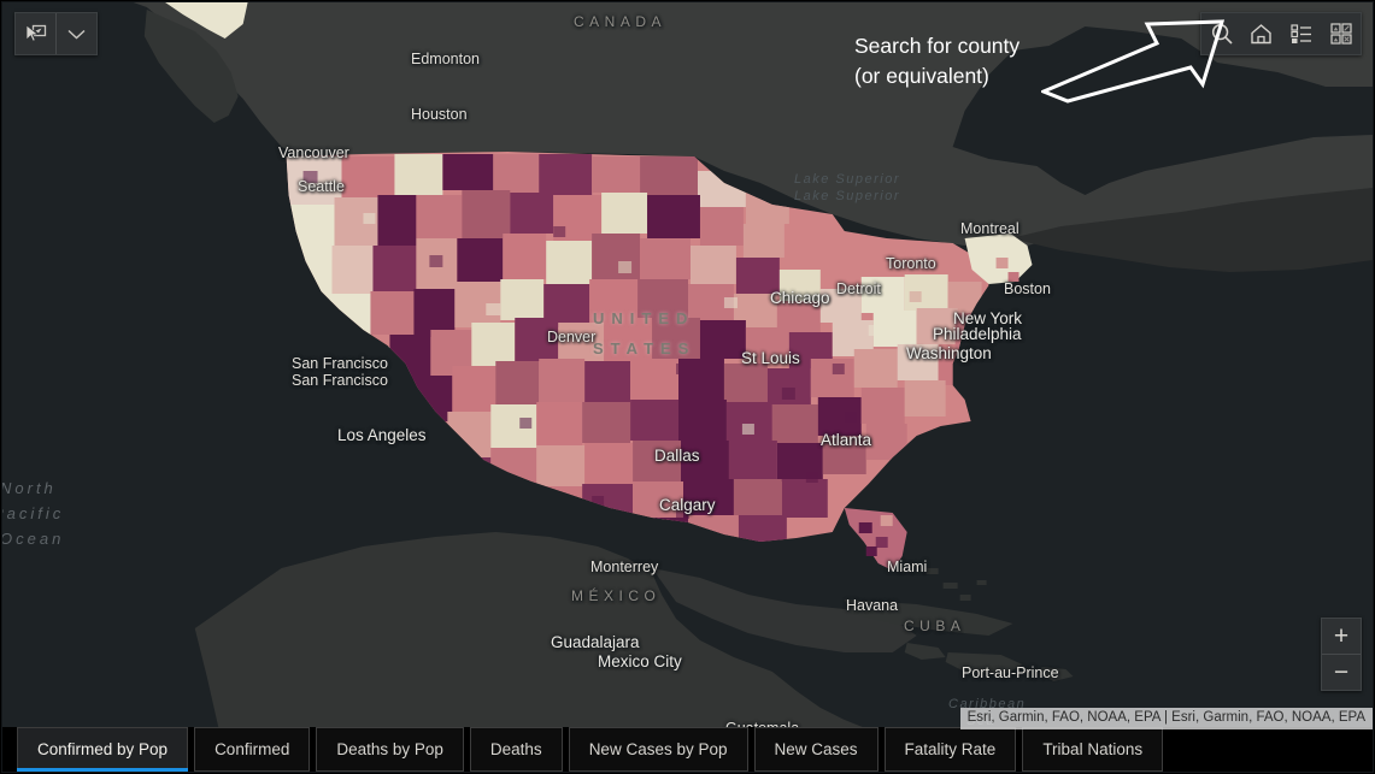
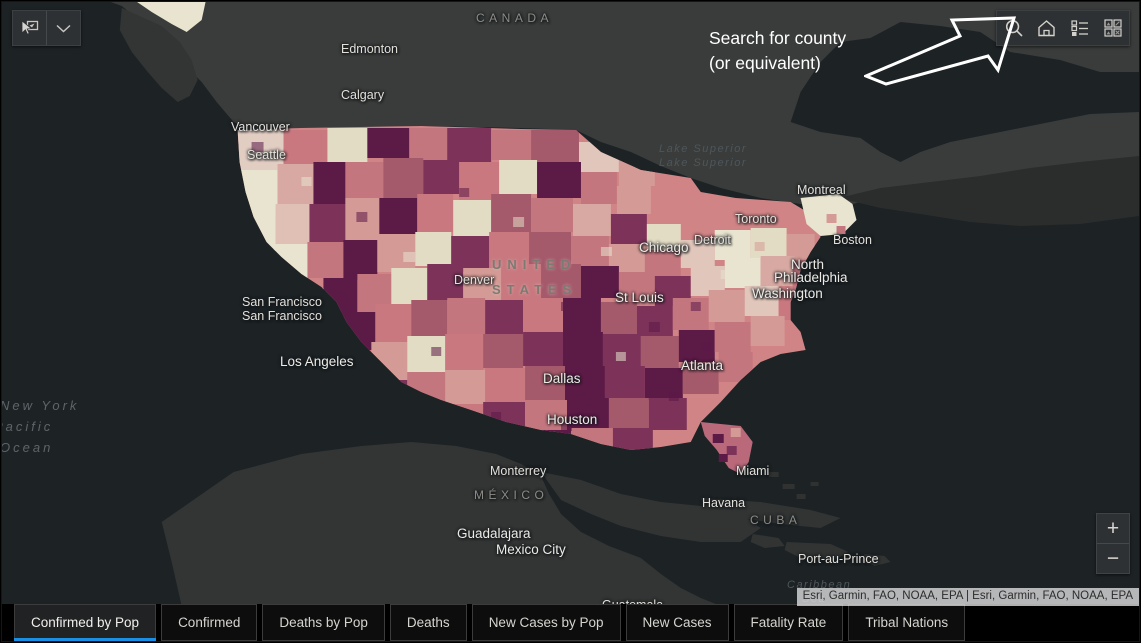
  CANADA
  Edmonton
- Houston
+ Calgary
  Vancouver
  Seattle
  Lake Superior
  Lake Superior
  Montreal
  Toronto
  Detroit
  Chicago
  Boston
- New York
+ North
  Philadelphia
  Washington
  UNITED
  STATES
  Denver
  St Louis
  San Francisco
  San Francisco
  Los Angeles
  Atlanta
  Dallas
- Calgary
+ Houston
- North
+ New York
  acific
  Ocean
  Monterrey
  MÉXICO
  Miami
  Havana
  CUBA
  Guadalajara
  Mexico City
  Port-au-Prince
  Caribbean
  Sea
  Search for county
  (or equivalent)
  +
  −
  Esri, Garmin, FAO, NOAA, EPA | Esri, Garmin, FAO, NOAA, EPA
  Confirmed by Pop
  Confirmed
  Deaths by Pop
  Deaths
  New Cases by Pop
  New Cases
  Fatality Rate
  Tribal Nations
